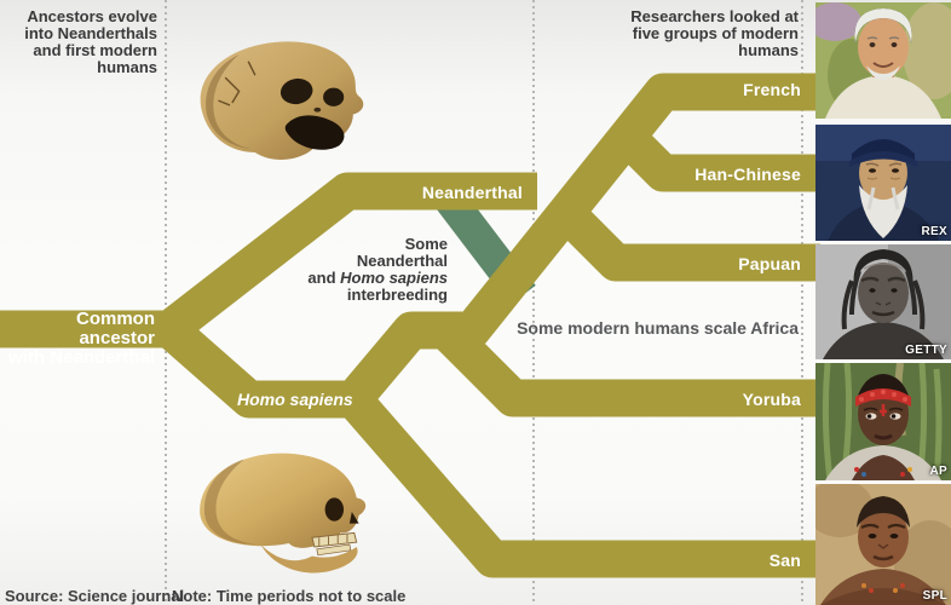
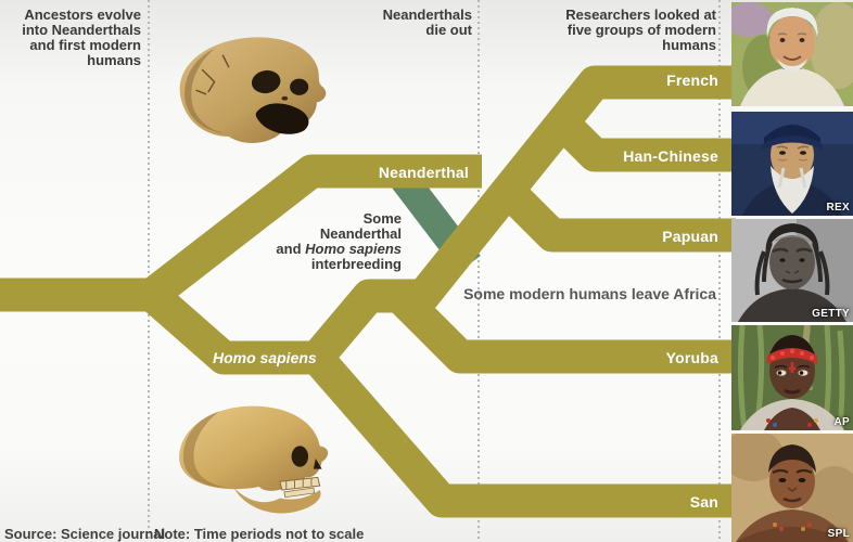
  Ancestors evolve
  into Neanderthals
  and first modern
  humans
+ Neanderthals
+ die out
  Researchers looked at
  five groups of modern
  humans
- Common ancestor
- with Neanderthal
  Neanderthal
  Homo sapiens
  Some
  Neanderthal
  and Homo sapiens
  interbreeding
- Some modern humans scale Africa
+ Some modern humans leave Africa
  French
  Han-Chinese
  Papuan
  Yoruba
  San
  REX
  GETTY
  AP
  SPL
  Source: Science journal
  Note: Time periods not to scale
